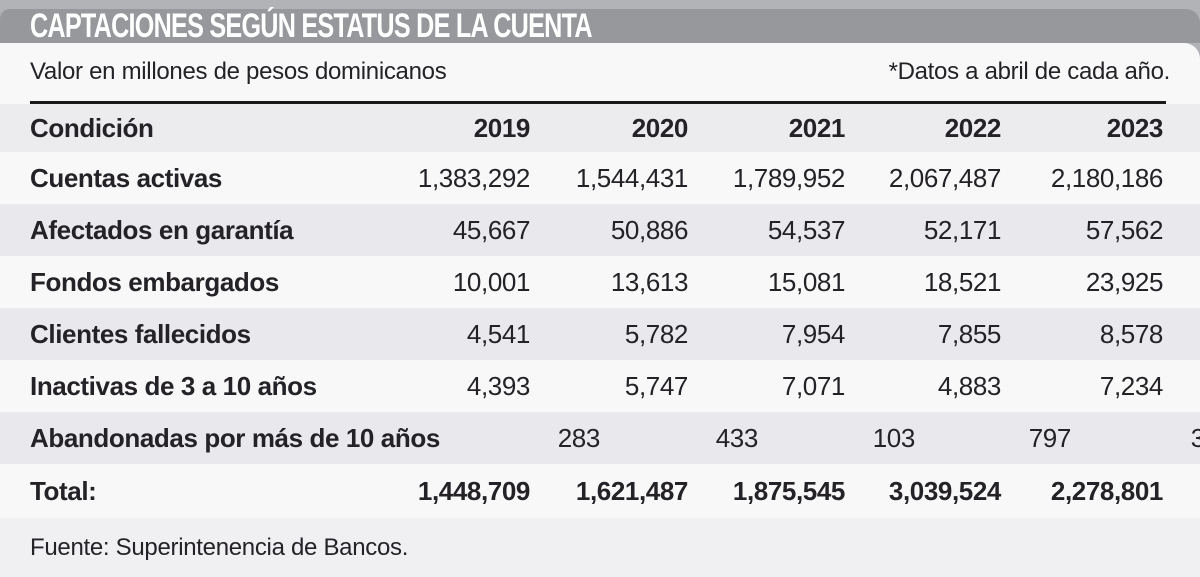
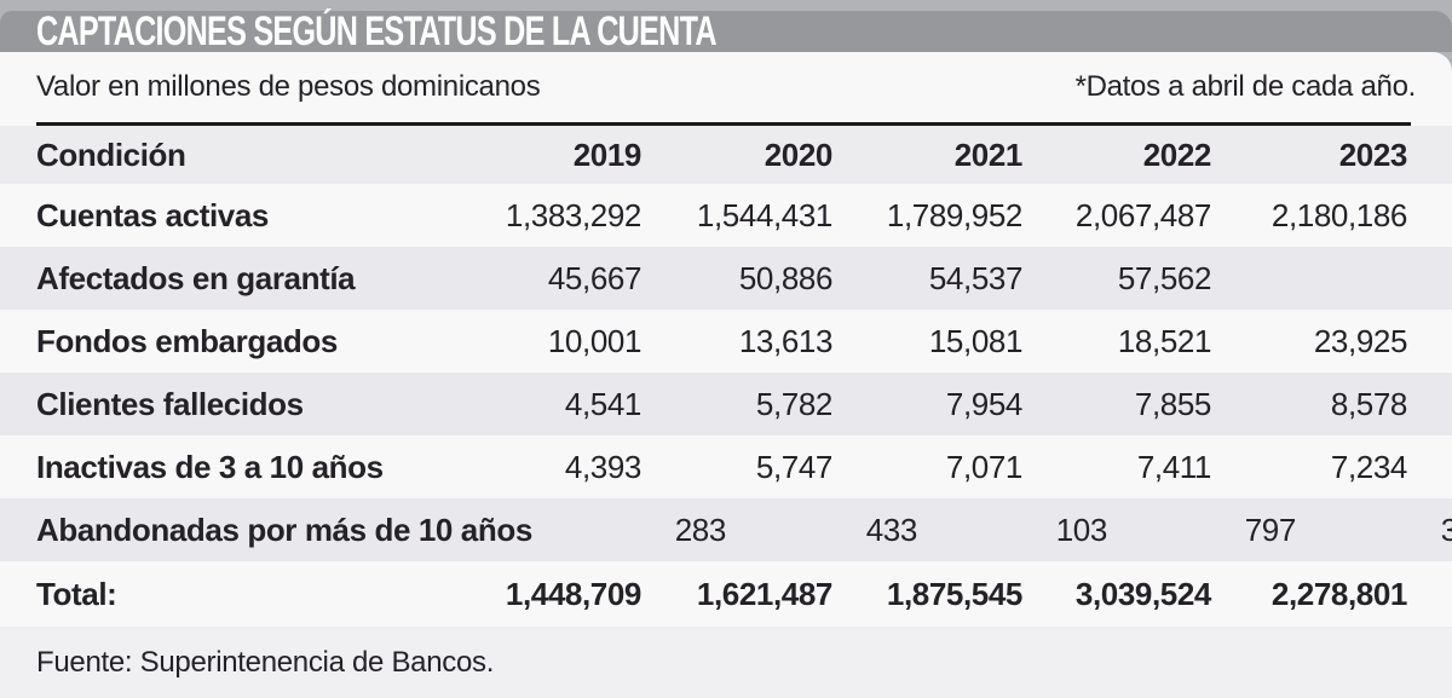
  CAPTACIONES SEGÚN ESTATUS DE LA CUENTA
  Valor en millones de pesos dominicanos
  *Datos a abril de cada año.
  Condición
  2019
  2020
  2021
  2022
  2023
  Cuentas activas
  1,383,292
  1,544,431
  1,789,952
  2,067,487
  2,180,186
  Afectados en garantía
  45,667
  50,886
  54,537
- 52,171
  57,562
  Fondos embargados
  10,001
  13,613
  15,081
  18,521
  23,925
  Clientes fallecidos
  4,541
  5,782
  7,954
  7,855
  8,578
  Inactivas de 3 a 10 años
  4,393
  5,747
  7,071
- 4,883
+ 7,411
  7,234
  Abandonadas por más de 10 años
  283
  433
  103
  797
  Total:
  1,448,709
  1,621,487
  1,875,545
  3,039,524
  2,278,801
  Fuente: Superintenencia de Bancos.
